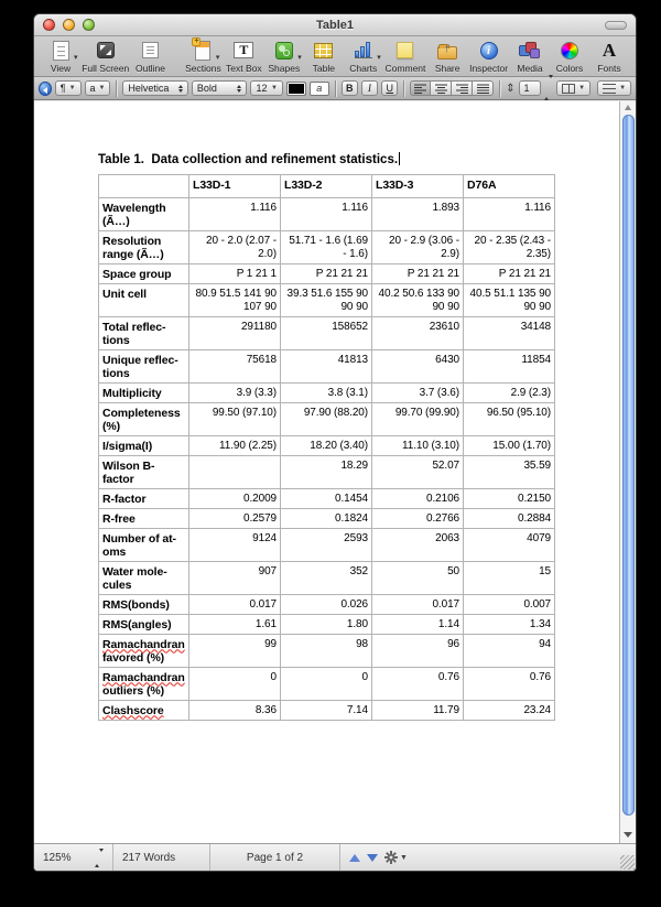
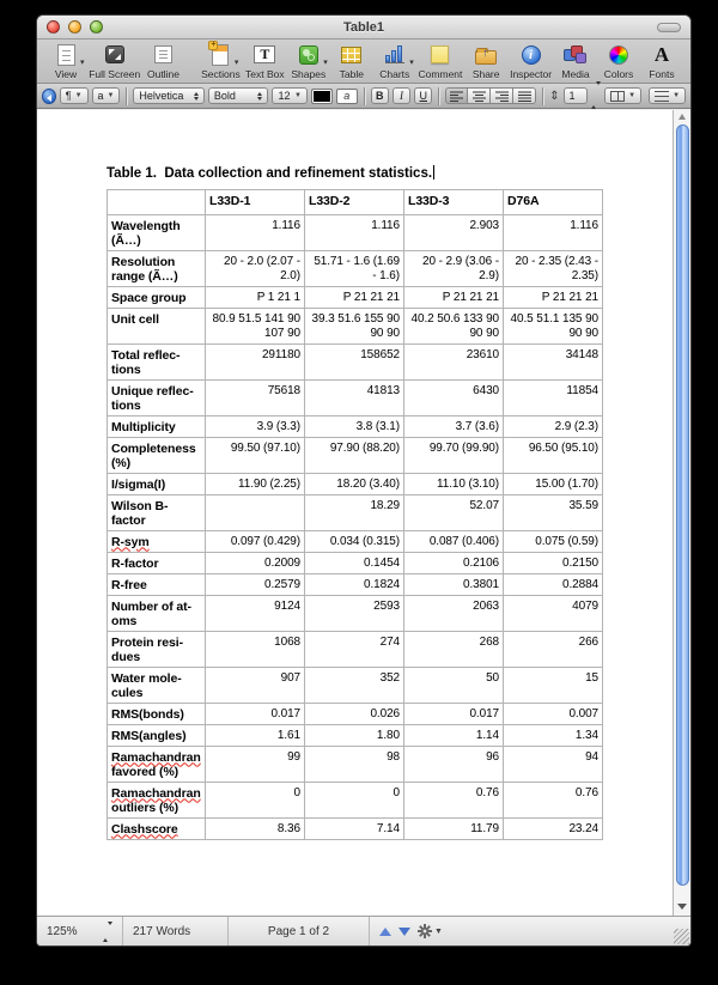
  Table1
  View
  Full Screen
  Outline
  Sections
  T
  Text Box
  Shapes
  Table
  Charts
  Comment
  Share
  i
  Inspector
  Media
  Colors
  A
  Fonts
  ¶
  a
  Helvetica
  Bold
  12
  a
  B
  I
  U
  ⇕
  1
  Table 1. Data collection and refinement statistics.
  	L33D-1	L33D-2	L33D-3	D76A
- Wavelength (Ã…)	1.116	1.116	1.893	1.116
+ Wavelength (Ã…)	1.116	1.116	2.903	1.116
  Resolution range (Ã…)	20 - 2.0 (2.07 - 2.0)	51.71 - 1.6 (1.69 - 1.6)	20 - 2.9 (3.06 - 2.9)	20 - 2.35 (2.43 - 2.35)
  Space group	P 1 21 1	P 21 21 21	P 21 21 21	P 21 21 21
  Unit cell	80.9 51.5 141 90 107 90	39.3 51.6 155 90 90 90	40.2 50.6 133 90 90 90	40.5 51.1 135 90 90 90
  Total reflec- tions	291180	158652	23610	34148
  Unique reflec- tions	75618	41813	6430	11854
  Multiplicity	3.9 (3.3)	3.8 (3.1)	3.7 (3.6)	2.9 (2.3)
  Completeness (%)	99.50 (97.10)	97.90 (88.20)	99.70 (99.90)	96.50 (95.10)
  I/sigma(I)	11.90 (2.25)	18.20 (3.40)	11.10 (3.10)	15.00 (1.70)
  Wilson B- factor		18.29	52.07	35.59
+ R-sym	0.097 (0.429)	0.034 (0.315)	0.087 (0.406)	0.075 (0.59)
  R-factor	0.2009	0.1454	0.2106	0.2150
- R-free	0.2579	0.1824	0.2766	0.2884
+ R-free	0.2579	0.1824	0.3801	0.2884
  Number of at- oms	9124	2593	2063	4079
+ Protein resi- dues	1068	274	268	266
  Water mole- cules	907	352	50	15
  RMS(bonds)	0.017	0.026	0.017	0.007
  RMS(angles)	1.61	1.80	1.14	1.34
  Ramachandran favored (%)	99	98	96	94
  Ramachandran outliers (%)	0	0	0.76	0.76
  Clashscore	8.36	7.14	11.79	23.24
  125%
  217 Words
  Page 1 of 2
